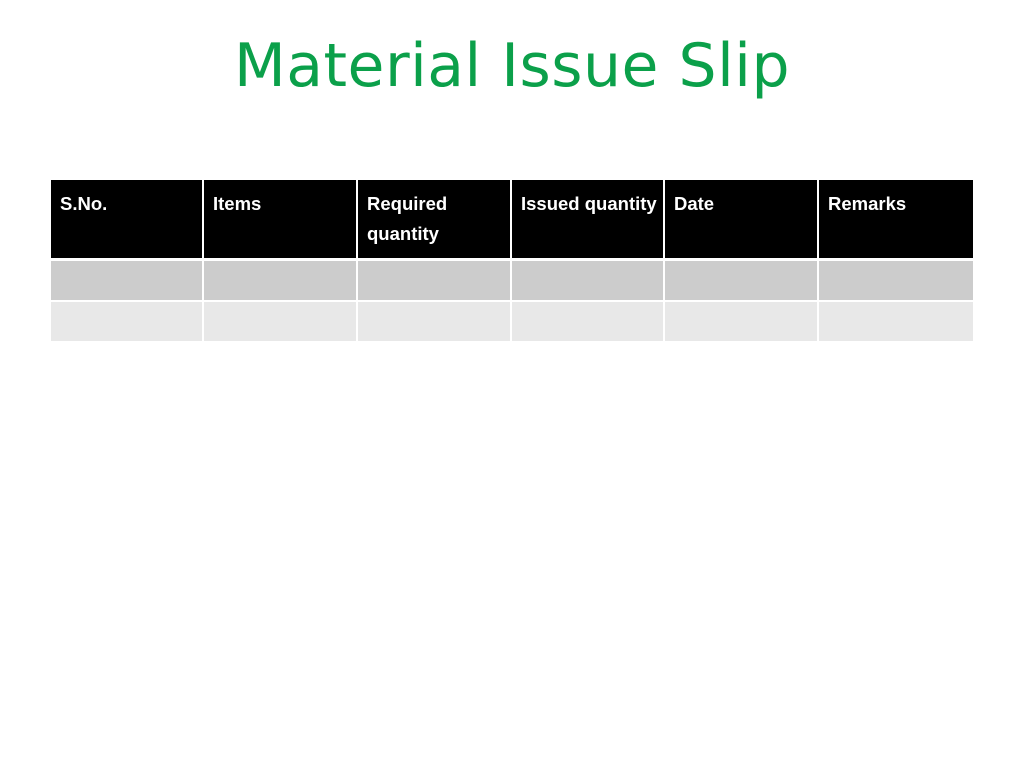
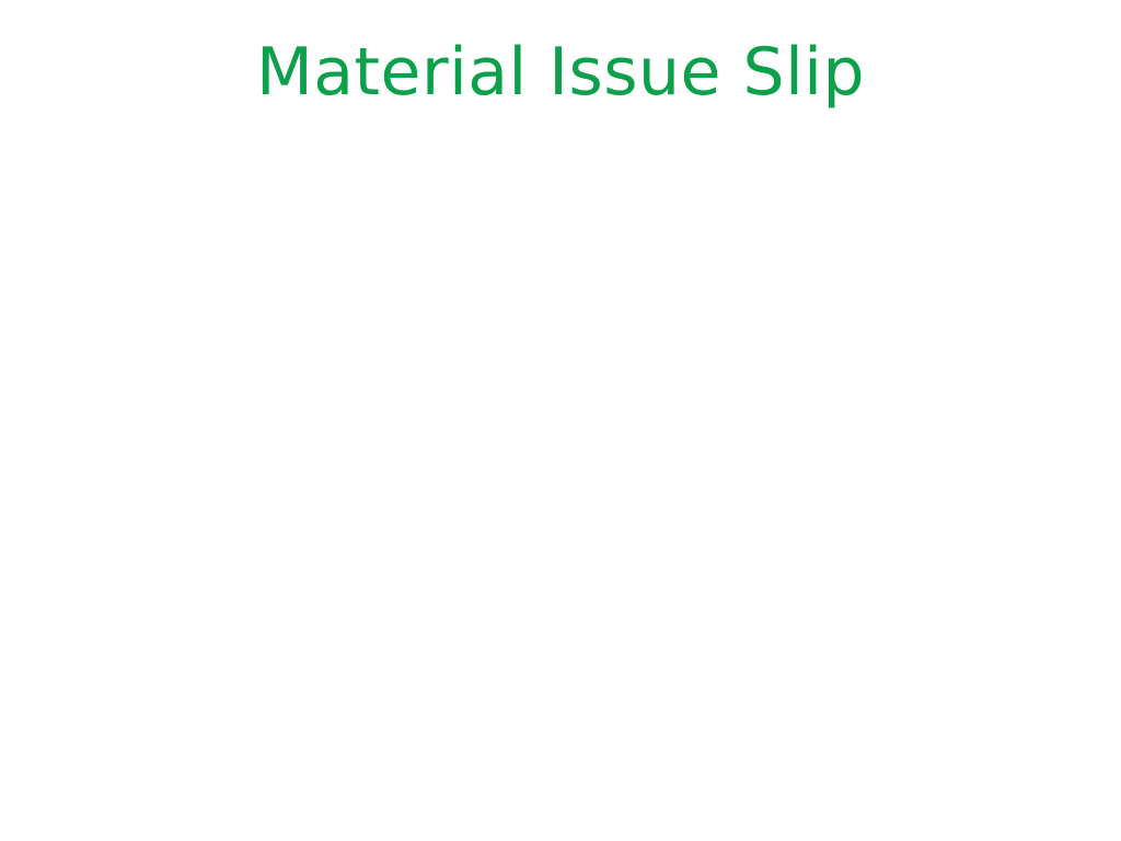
  Material Issue Slip
- S.No.	Items	Required quantity	Issued quantity	Date	Remarks
